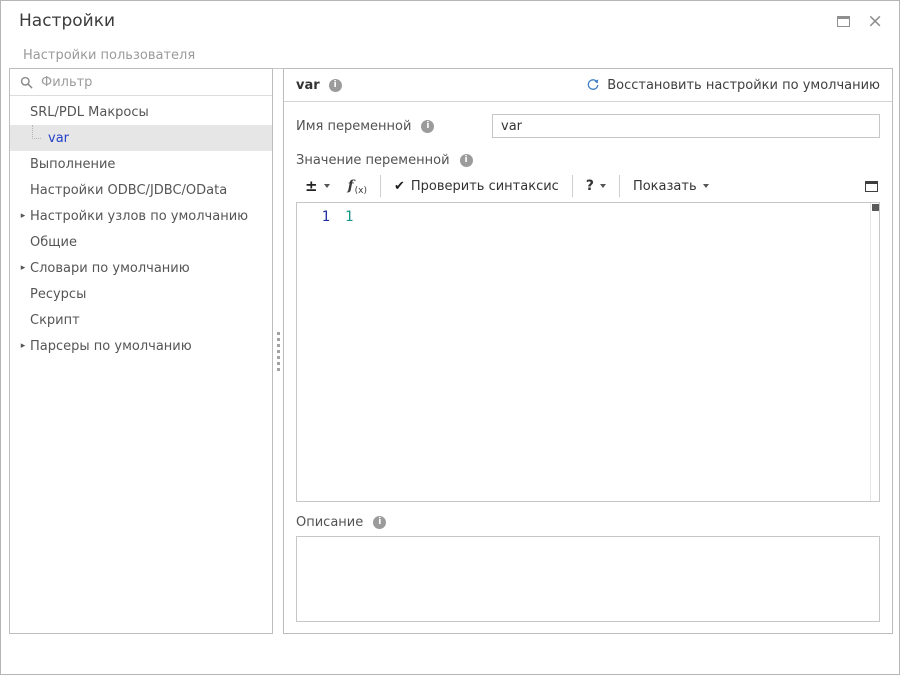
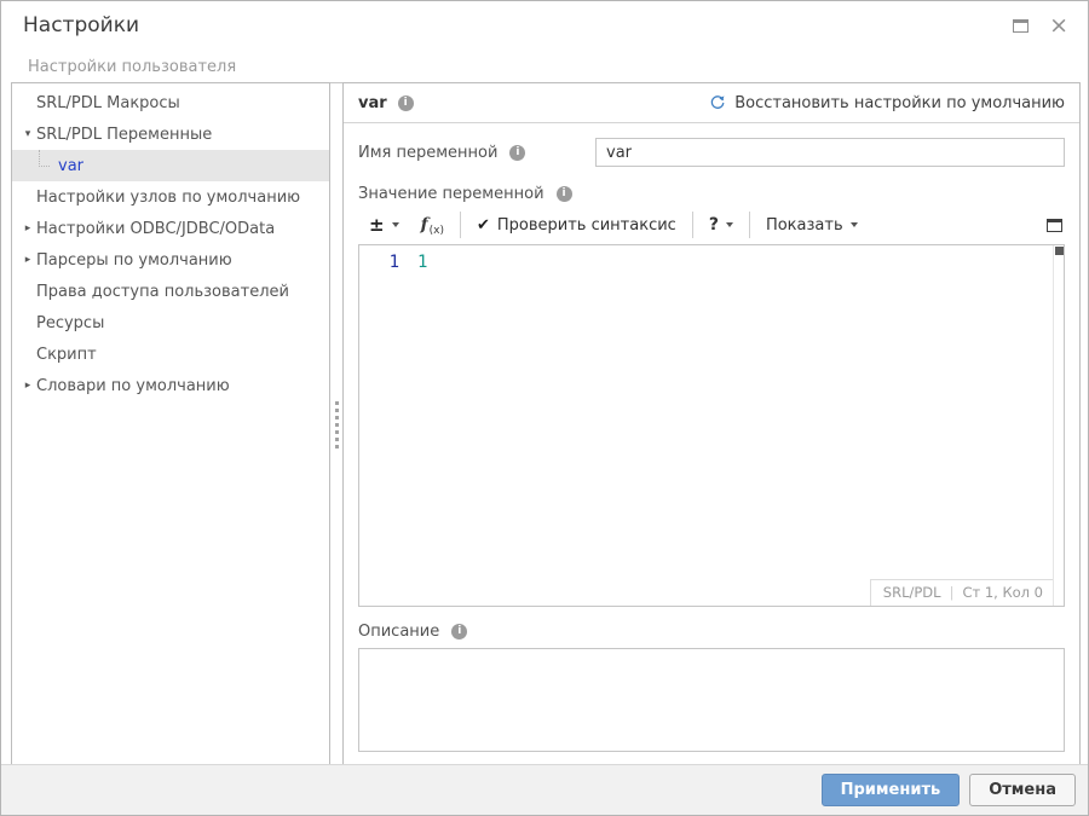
  Настройки
  ×
  Настройки пользователя
- Фильтр
  SRL/PDL Макросы
+ ▾
+ SRL/PDL Переменные
  var
- Выполнение
- Настройки ODBC/JDBC/OData
+ Настройки узлов по умолчанию
  ▸
- Настройки узлов по умолчанию
+ Настройки ODBC/JDBC/OData
- Общие
  ▸
- Словари по умолчанию
+ Парсеры по умолчанию
+ Права доступа пользователей
  Ресурсы
  Скрипт
  ▸
- Парсеры по умолчанию
+ Словари по умолчанию
  var
  i
  Восстановить настройки по умолчанию
  Имя переменной
  i
  var
  Значение переменной
  i
  ±
  f(x)
  ✔
  Проверить синтаксис
  ?
  Показать
  1
  1
+ SRL/PDL
+ |
+ Ст 1, Кол 0
  Описание
  i
+ Применить
+ Отмена
